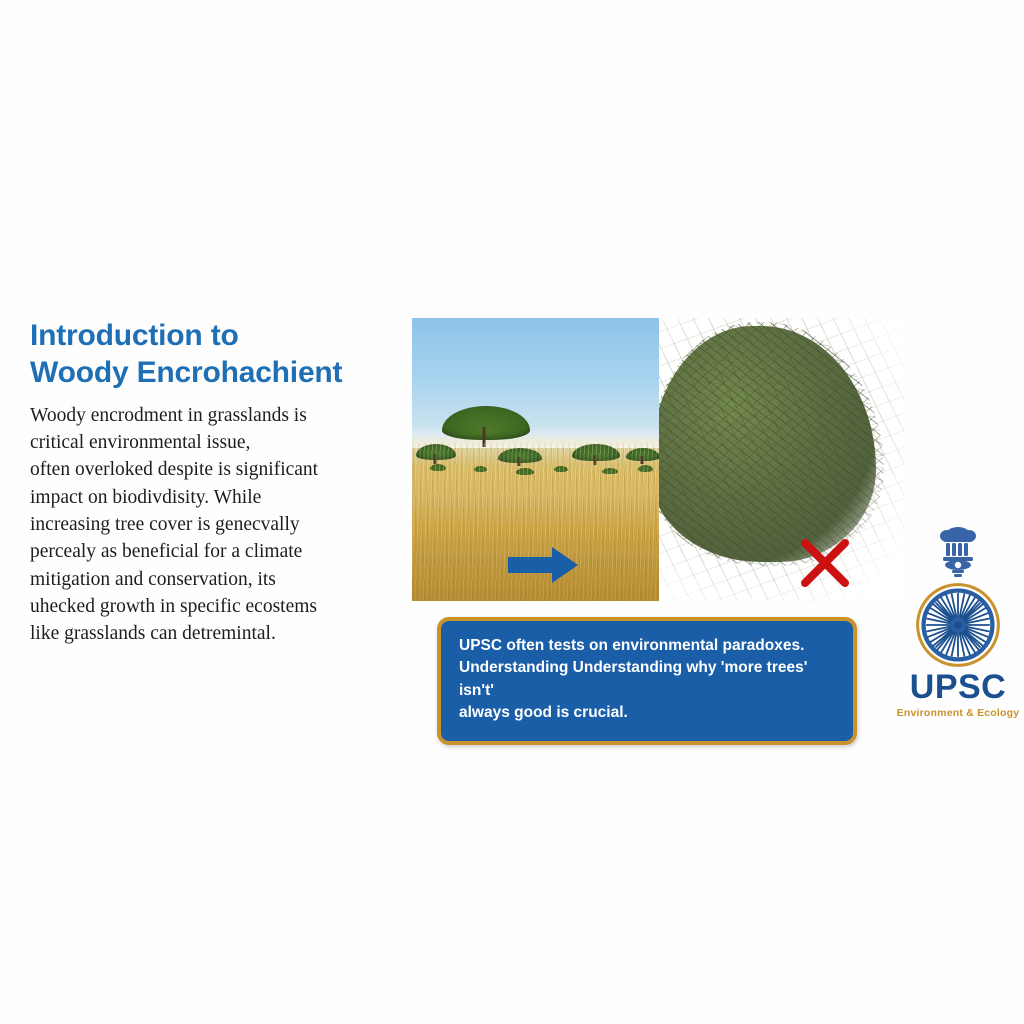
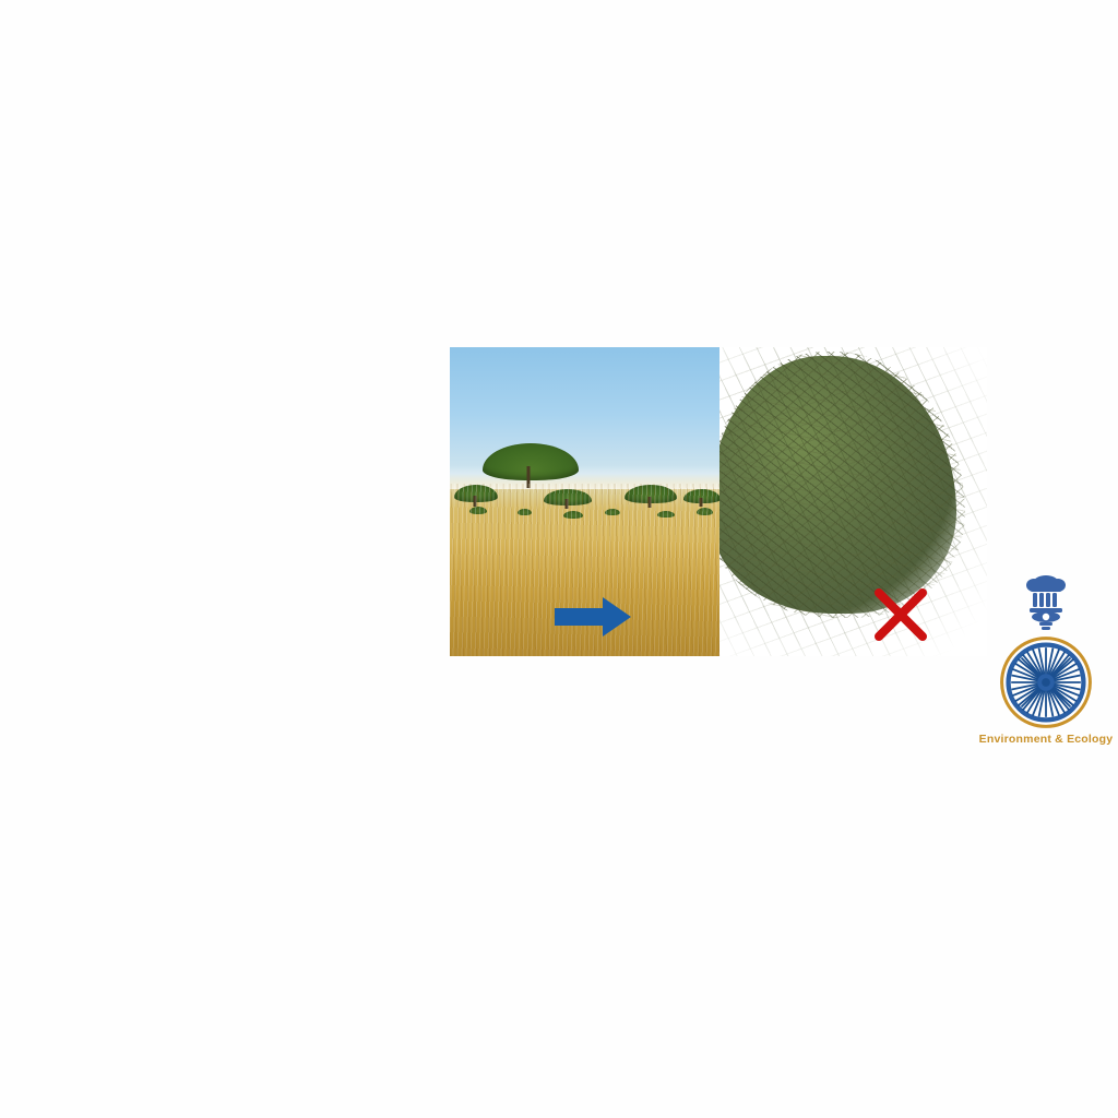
- Introduction to
- Woody Encrohachient
- Woody encrodment in grasslands is
- critical environmental issue,
- often overloked despite is significant
- impact on biodivdisity. While
- increasing tree cover is genecvally
- percealy as beneficial for a climate
- mitigation and conservation, its
- uhecked growth in specific ecostems
- like grasslands can detremintal.
- UPSC often tests on environmental paradoxes.
- Understanding Understanding why 'more trees' isn't'
- always good is crucial.
- UPSC
  Environment & Ecology
